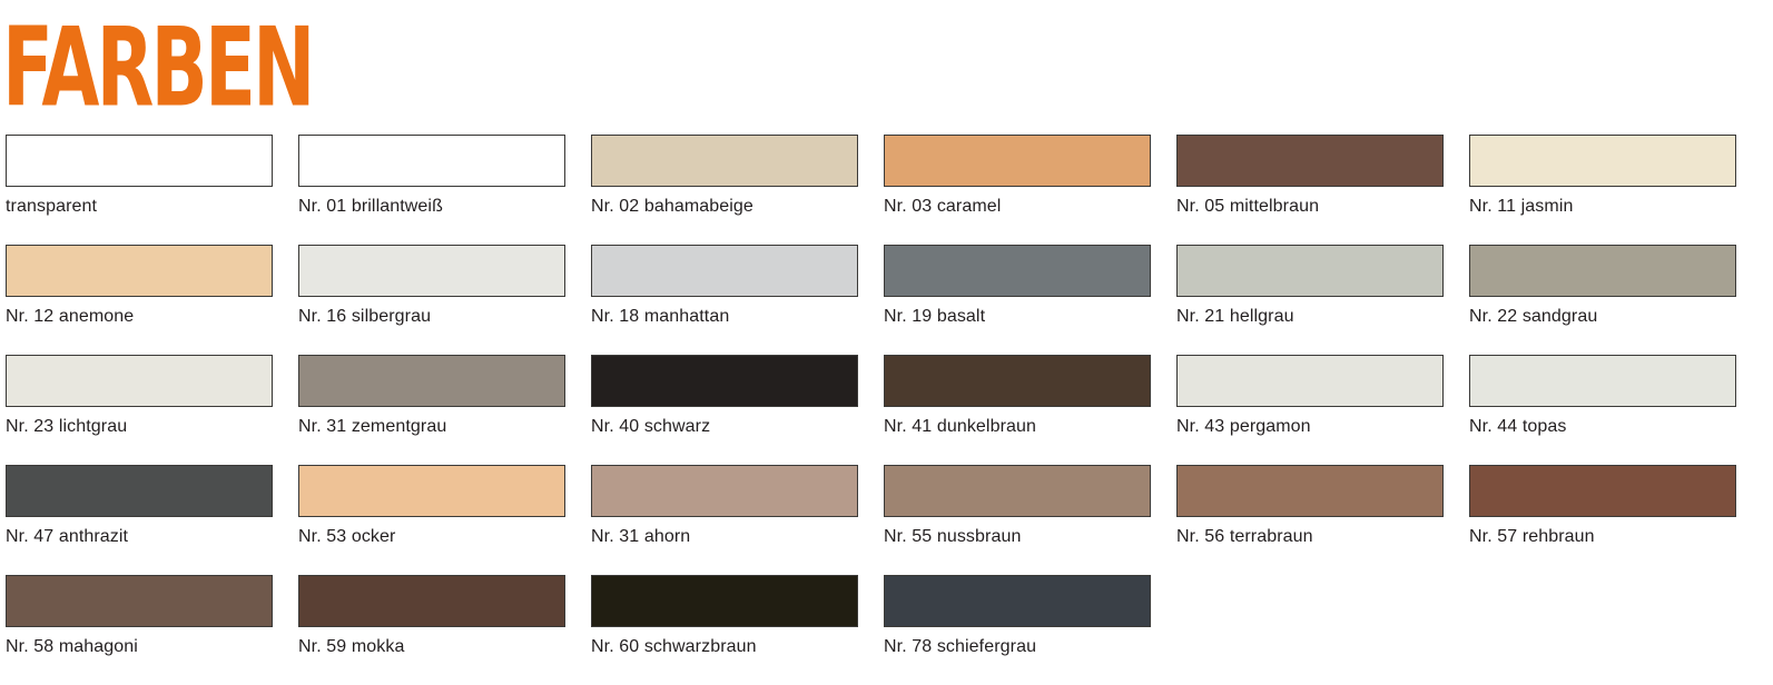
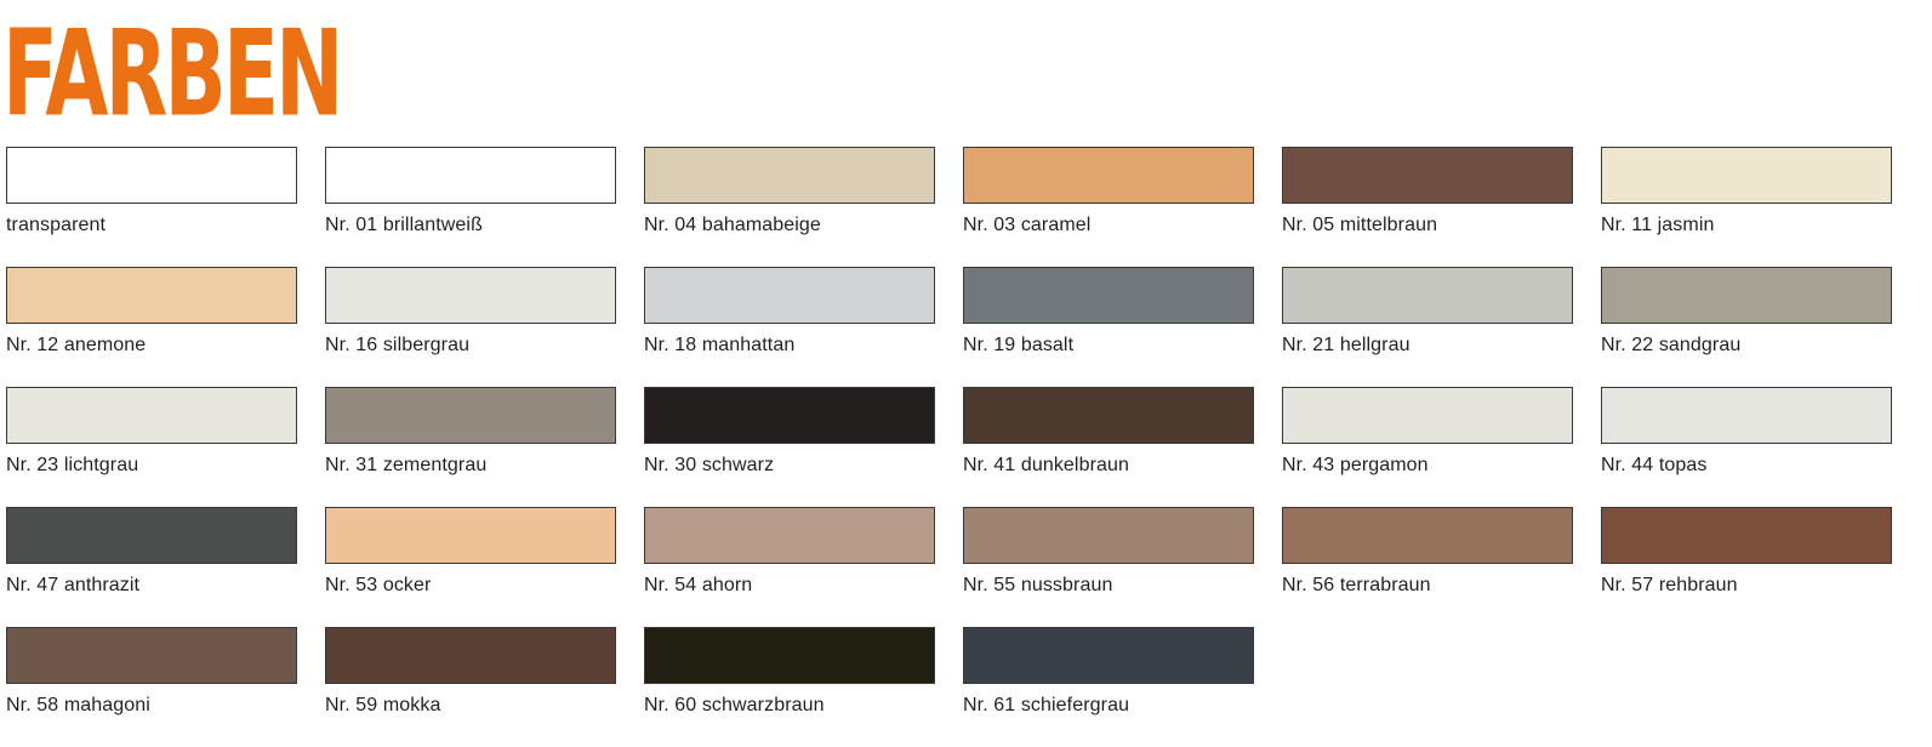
  FARBEN
  transparent
  Nr. 01 brillantweiß
- Nr. 02 bahamabeige
+ Nr. 04 bahamabeige
  Nr. 03 caramel
  Nr. 05 mittelbraun
  Nr. 11 jasmin
  Nr. 12 anemone
  Nr. 16 silbergrau
  Nr. 18 manhattan
  Nr. 19 basalt
  Nr. 21 hellgrau
  Nr. 22 sandgrau
  Nr. 23 lichtgrau
  Nr. 31 zementgrau
- Nr. 40 schwarz
+ Nr. 30 schwarz
  Nr. 41 dunkelbraun
  Nr. 43 pergamon
  Nr. 44 topas
  Nr. 47 anthrazit
  Nr. 53 ocker
- Nr. 31 ahorn
+ Nr. 54 ahorn
  Nr. 55 nussbraun
  Nr. 56 terrabraun
  Nr. 57 rehbraun
  Nr. 58 mahagoni
  Nr. 59 mokka
  Nr. 60 schwarzbraun
- Nr. 78 schiefergrau
+ Nr. 61 schiefergrau
